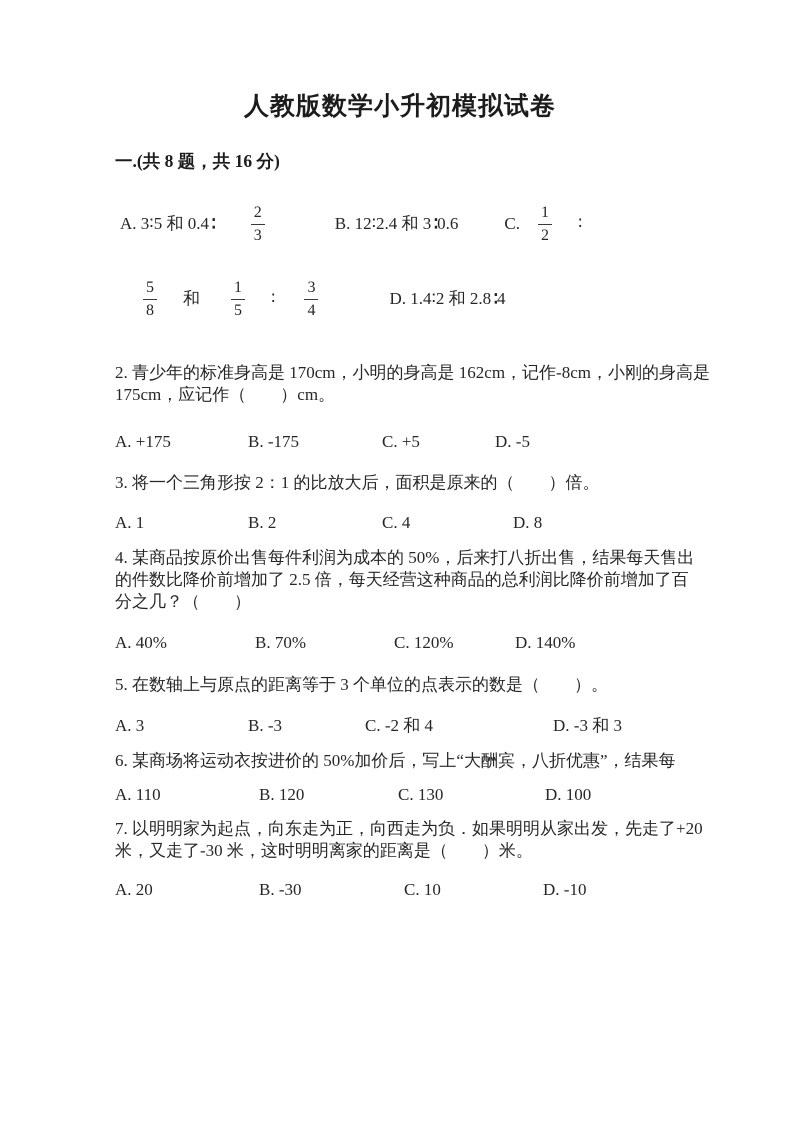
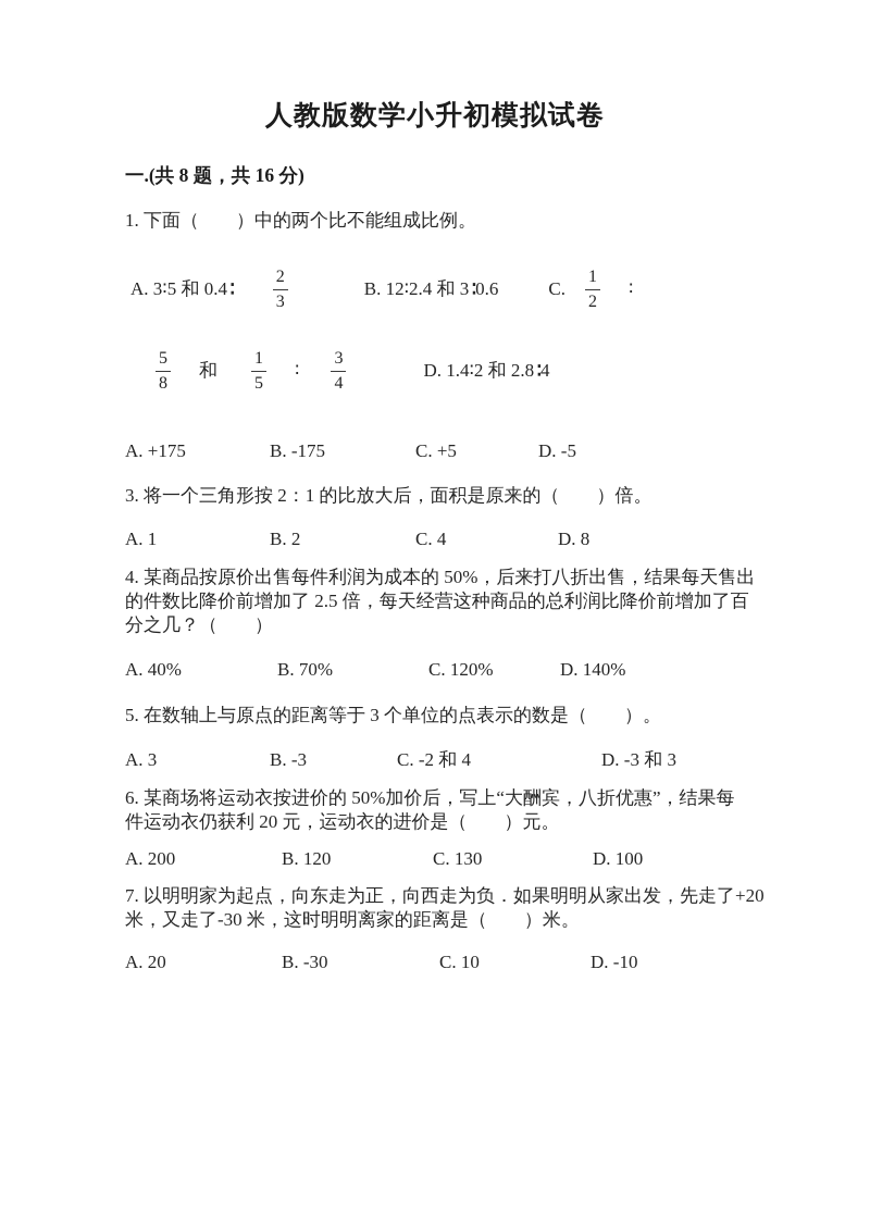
  人教版数学小升初模拟试卷
  一.(共 8 题，共 16 分)
+ 1. 下面（ ）中的两个比不能组成比例。
  A. 3∶5 和 0.4∶
  2
  3
  B. 12∶2.4 和 3∶0.6
  C.
  1
  2
  ∶
  5
  8
  和
  1
  5
  ∶
  3
  4
  D. 1.4∶2 和 2.8∶4
- 2. 青少年的标准身高是 170cm，小明的身高是 162cm，记作-8cm，小刚的身高是
- 175cm，应记作（ ）cm。
  A. +175
  B. -175
  C. +5
  D. -5
  3. 将一个三角形按 2：1 的比放大后，面积是原来的（ ）倍。
  A. 1
  B. 2
  C. 4
  D. 8
  4. 某商品按原价出售每件利润为成本的 50%，后来打八折出售，结果每天售出
  的件数比降价前增加了 2.5 倍，每天经营这种商品的总利润比降价前增加了百
  分之几？（ ）
  A. 40%
  B. 70%
  C. 120%
  D. 140%
  5. 在数轴上与原点的距离等于 3 个单位的点表示的数是（ ）。
  A. 3
  B. -3
  C. -2 和 4
  D. -3 和 3
  6. 某商场将运动衣按进价的 50%加价后，写上“大酬宾，八折优惠”，结果每
+ 件运动衣仍获利 20 元，运动衣的进价是（ ）元。
- A. 110
+ A. 200
  B. 120
  C. 130
  D. 100
  7. 以明明家为起点，向东走为正，向西走为负．如果明明从家出发，先走了+20
  米，又走了-30 米，这时明明离家的距离是（ ）米。
  A. 20
  B. -30
  C. 10
  D. -10
